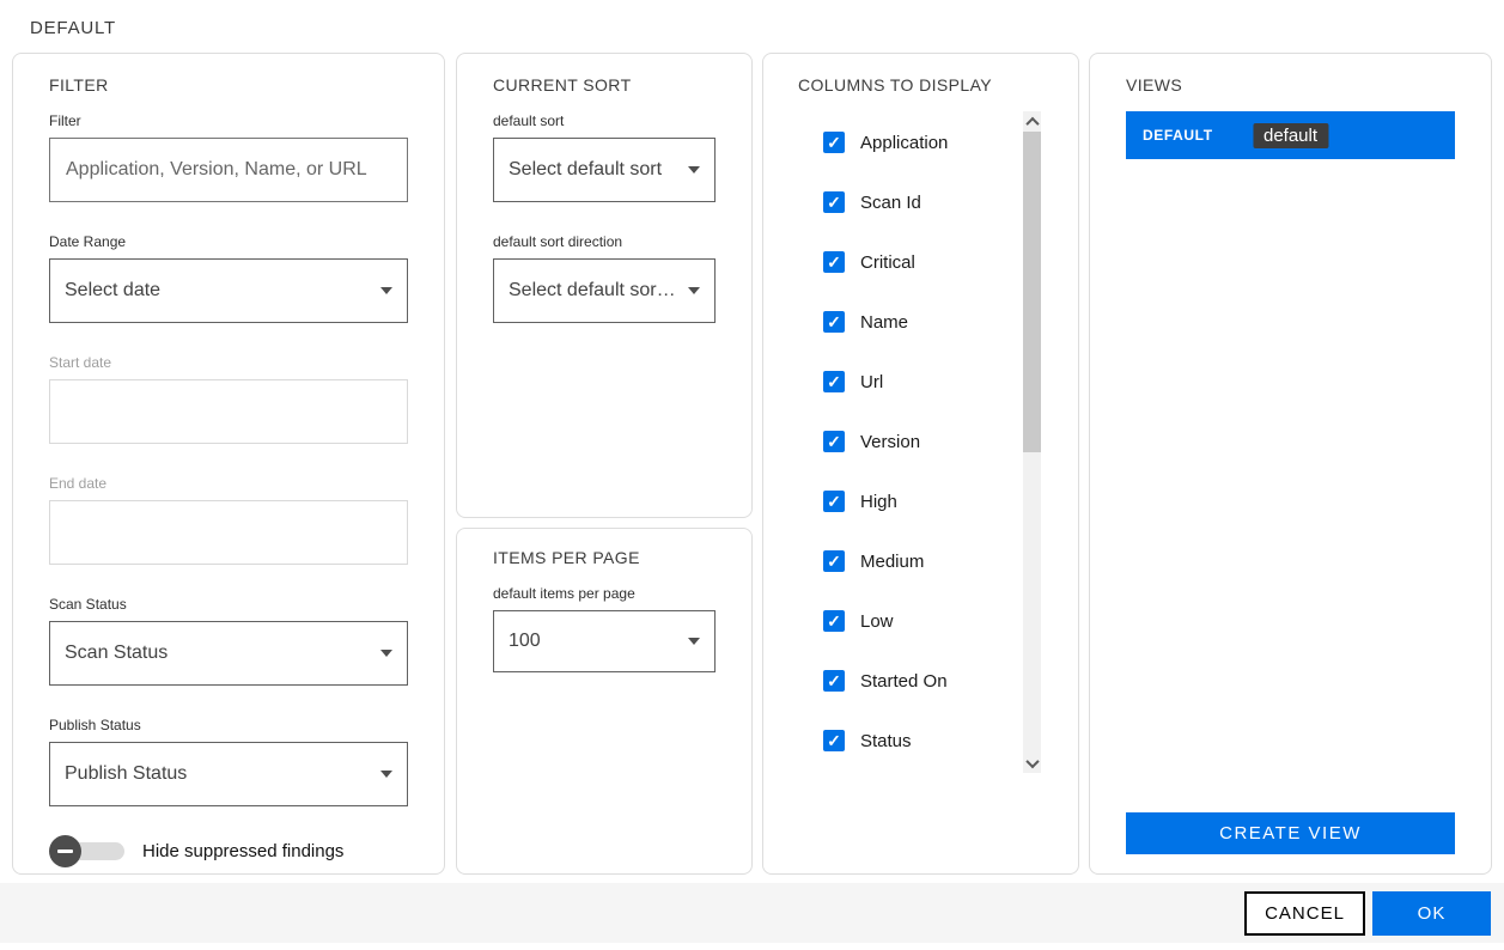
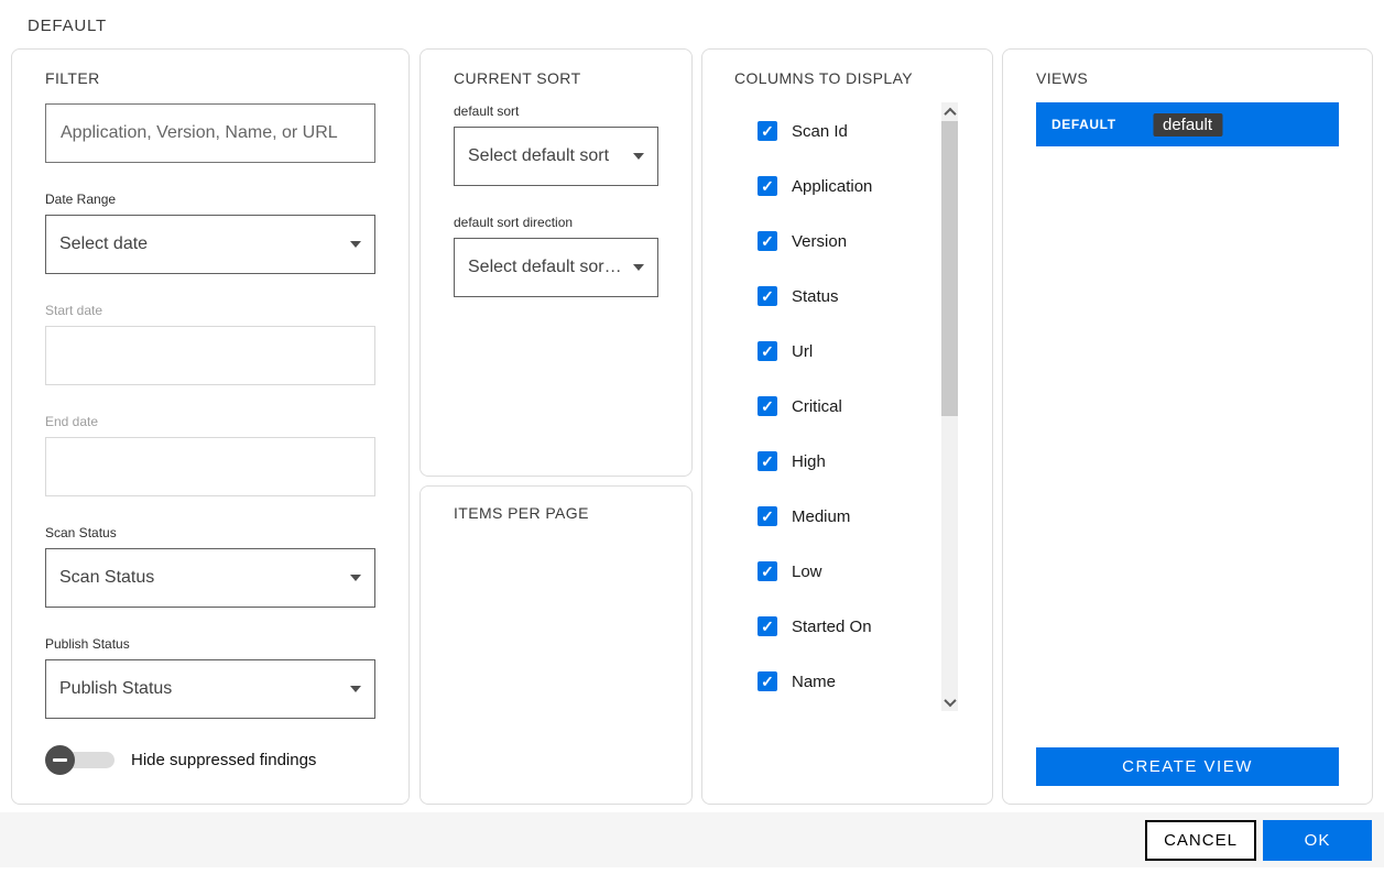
  DEFAULT
  FILTER
- Filter
  Application, Version, Name, or URL
  Date Range
  Select date
  Start date
  End date
  Scan Status
  Scan Status
  Publish Status
  Publish Status
  Hide suppressed findings
  CURRENT SORT
  default sort
  Select default sort
  default sort direction
  ITEMS PER PAGE
- default items per page
- 100
  COLUMNS TO DISPLAY
  ✓
- Application
+ Scan Id
  ✓
- Scan Id
+ Application
  ✓
- Critical
+ Version
  ✓
- Name
+ Status
  ✓
  Url
  ✓
- Version
+ Critical
  ✓
  High
  ✓
  Medium
  ✓
  Low
  ✓
  Started On
  ✓
- Status
+ Name
  VIEWS
  DEFAULT
  default
  CREATE VIEW
  CANCEL
  OK
